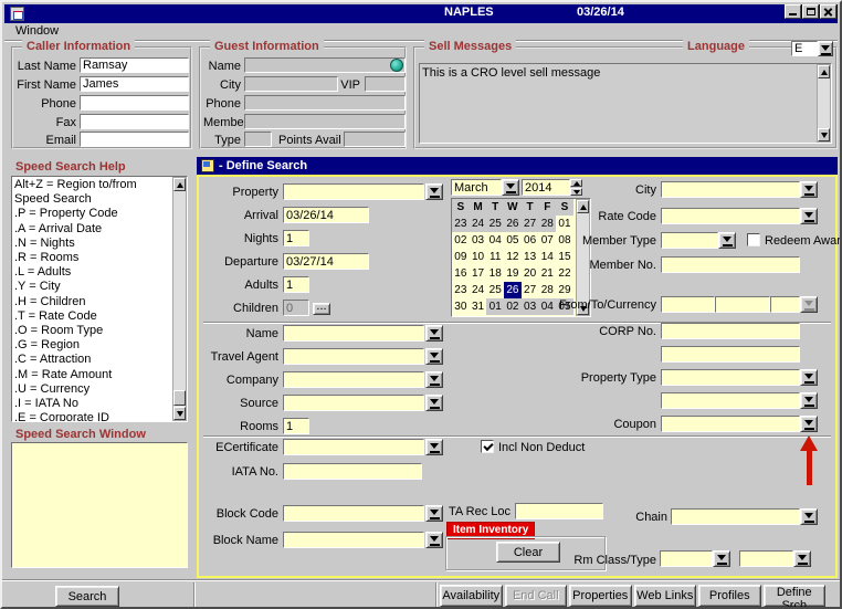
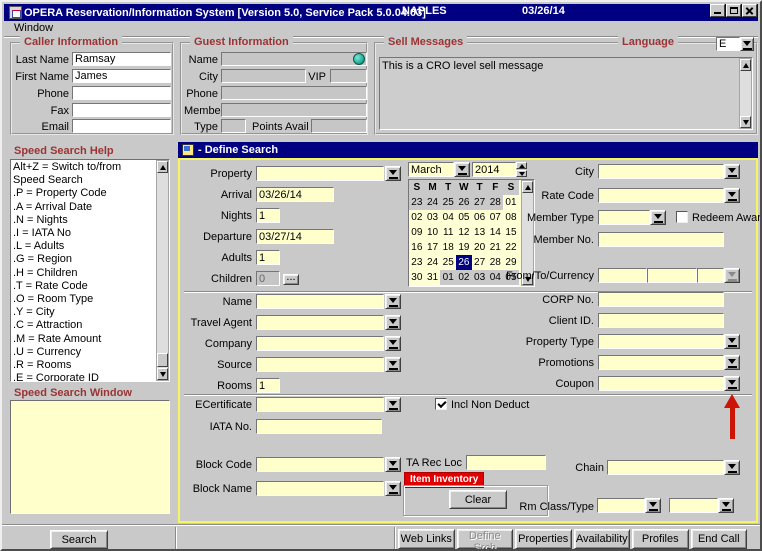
+ OPERA Reservation/Information System [Version 5.0, Service Pack 5.0.04.03]
  NAPLES
  03/26/14
  Window
  Caller Information
  Last Name
  Ramsay
  First Name
  James
  Phone
  Fax
  Email
  Guest Information
  Name
  City
  VIP
  Phone
  Membe
  Type
  Points Avail
  Sell Messages
  Language
  E
  This is a CRO level sell message
  Speed Search Help
- Alt+Z = Region to/from Speed Search
+ Alt+Z = Switch to/from Speed Search
  .P = Property Code
  .A = Arrival Date
  .N = Nights
- .R = Rooms
+ .I = IATA No
  .L = Adults
- .Y = City
+ .G = Region
  .H = Children
  .T = Rate Code
  .O = Room Type
- .G = Region
+ .Y = City
  .C = Attraction
  .M = Rate Amount
  .U = Currency
- .I = IATA No
+ .R = Rooms
  .E = Corporate ID
  Speed Search Window
  - Define Search
  Property
  Arrival
  03/26/14
  Nights
  1
  Departure
  03/27/14
  Adults
  1
  Children
  0
  ...
  March
  2014
  S
  M
  T
  W
  T
  F
  S
  23
  24
  25
  26
  27
  28
  01
  02
  03
  04
  05
  06
  07
  08
  09
  10
  11
  12
  13
  14
  15
  16
  17
  18
  19
  20
  21
  22
  23
  24
  25
  26
  27
  28
  29
  30
  31
  01
  02
  03
  04
  05
  City
  Rate Code
  Member Type
  Redeem Awar
  Member No.
  From/To/Currency
  Name
  Travel Agent
  Company
  Source
  Rooms
  1
  CORP No.
+ Client ID.
  Property Type
+ Promotions
  Coupon
  ECertificate
  Incl Non Deduct
  IATA No.
  Block Code
  TA Rec Loc
  Chain
  Item Inventory
  Block Name
  Clear
  Rm Class/Type
  Search
- Availability
+ Web Links
- End Call
+ Define Srch
  Properties
- Web Links
+ Availability
  Profiles
- Define Srch
+ End Call
